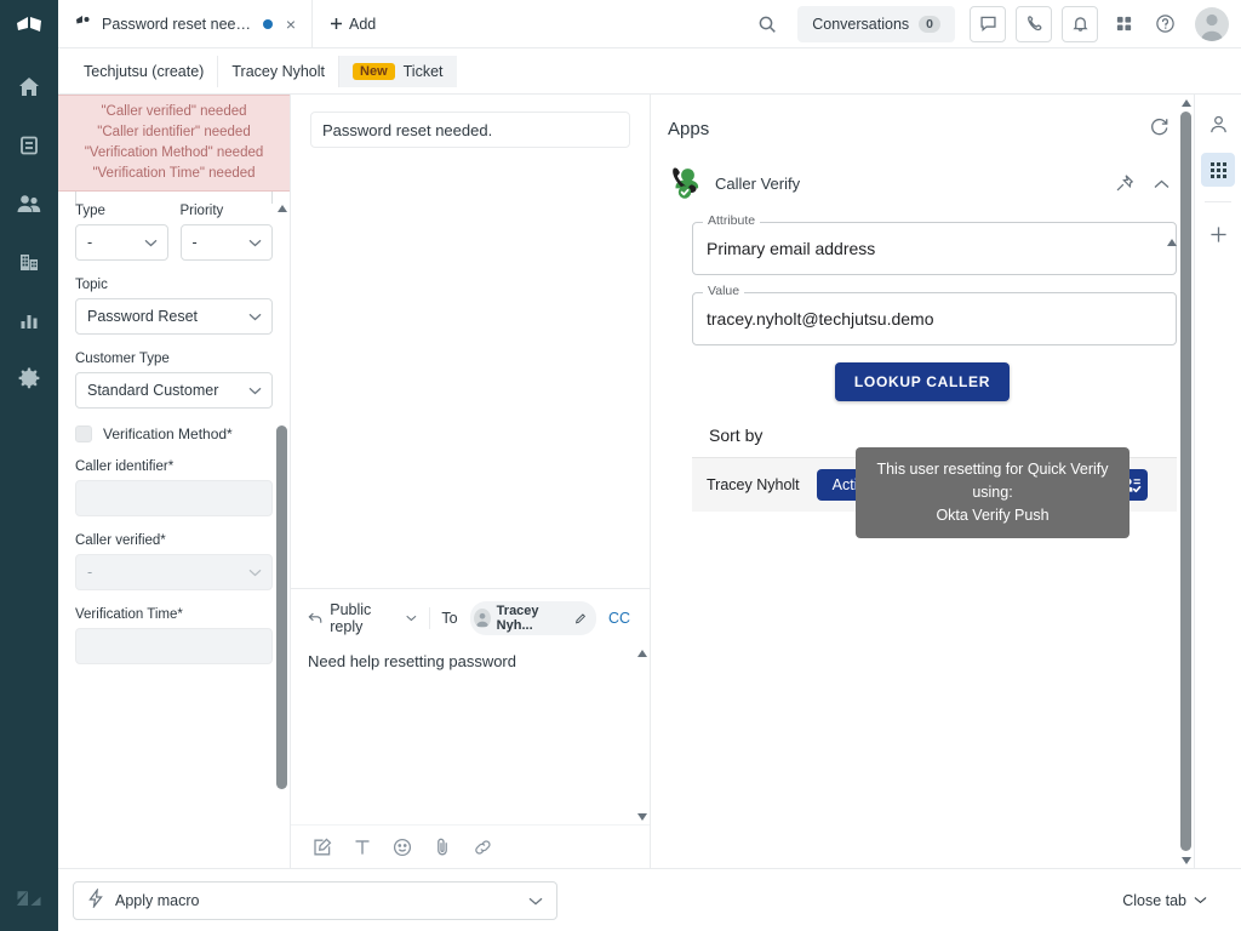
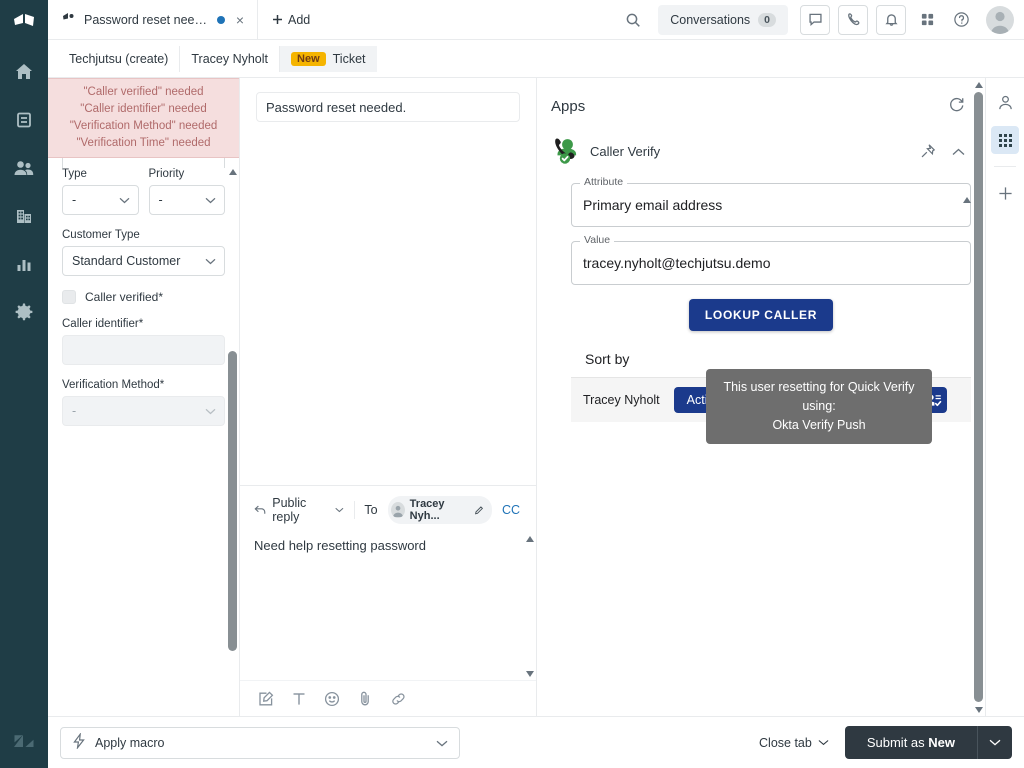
  Password reset need..
  ×
  Add
  Conversations
  0
  Techjutsu (create)
  Tracey Nyholt
  New
  Ticket
  "Caller verified" needed
  "Caller identifier" needed
  "Verification Method" needed
  "Verification Time" needed
  Type
  -
  Priority
  -
- Topic
- Password Reset
  Customer Type
  Standard Customer
- Verification Method*
+ Caller verified*
  Caller identifier*
- Caller verified*
+ Verification Method*
  -
- Verification Time*
  Password reset needed.
  Public reply
  To
  Tracey Nyh...
  CC
  Need help resetting password
  Apps
  Caller Verify
  Attribute
  Primary email address
  Value
  tracey.nyholt@techjutsu.demo
  LOOKUP CALLER
  Sort by
  Tracey Nyholt
  This user resetting for Quick Verify using:
  Okta Verify Push
  Apply macro
  Close tab
+ Submit as New
